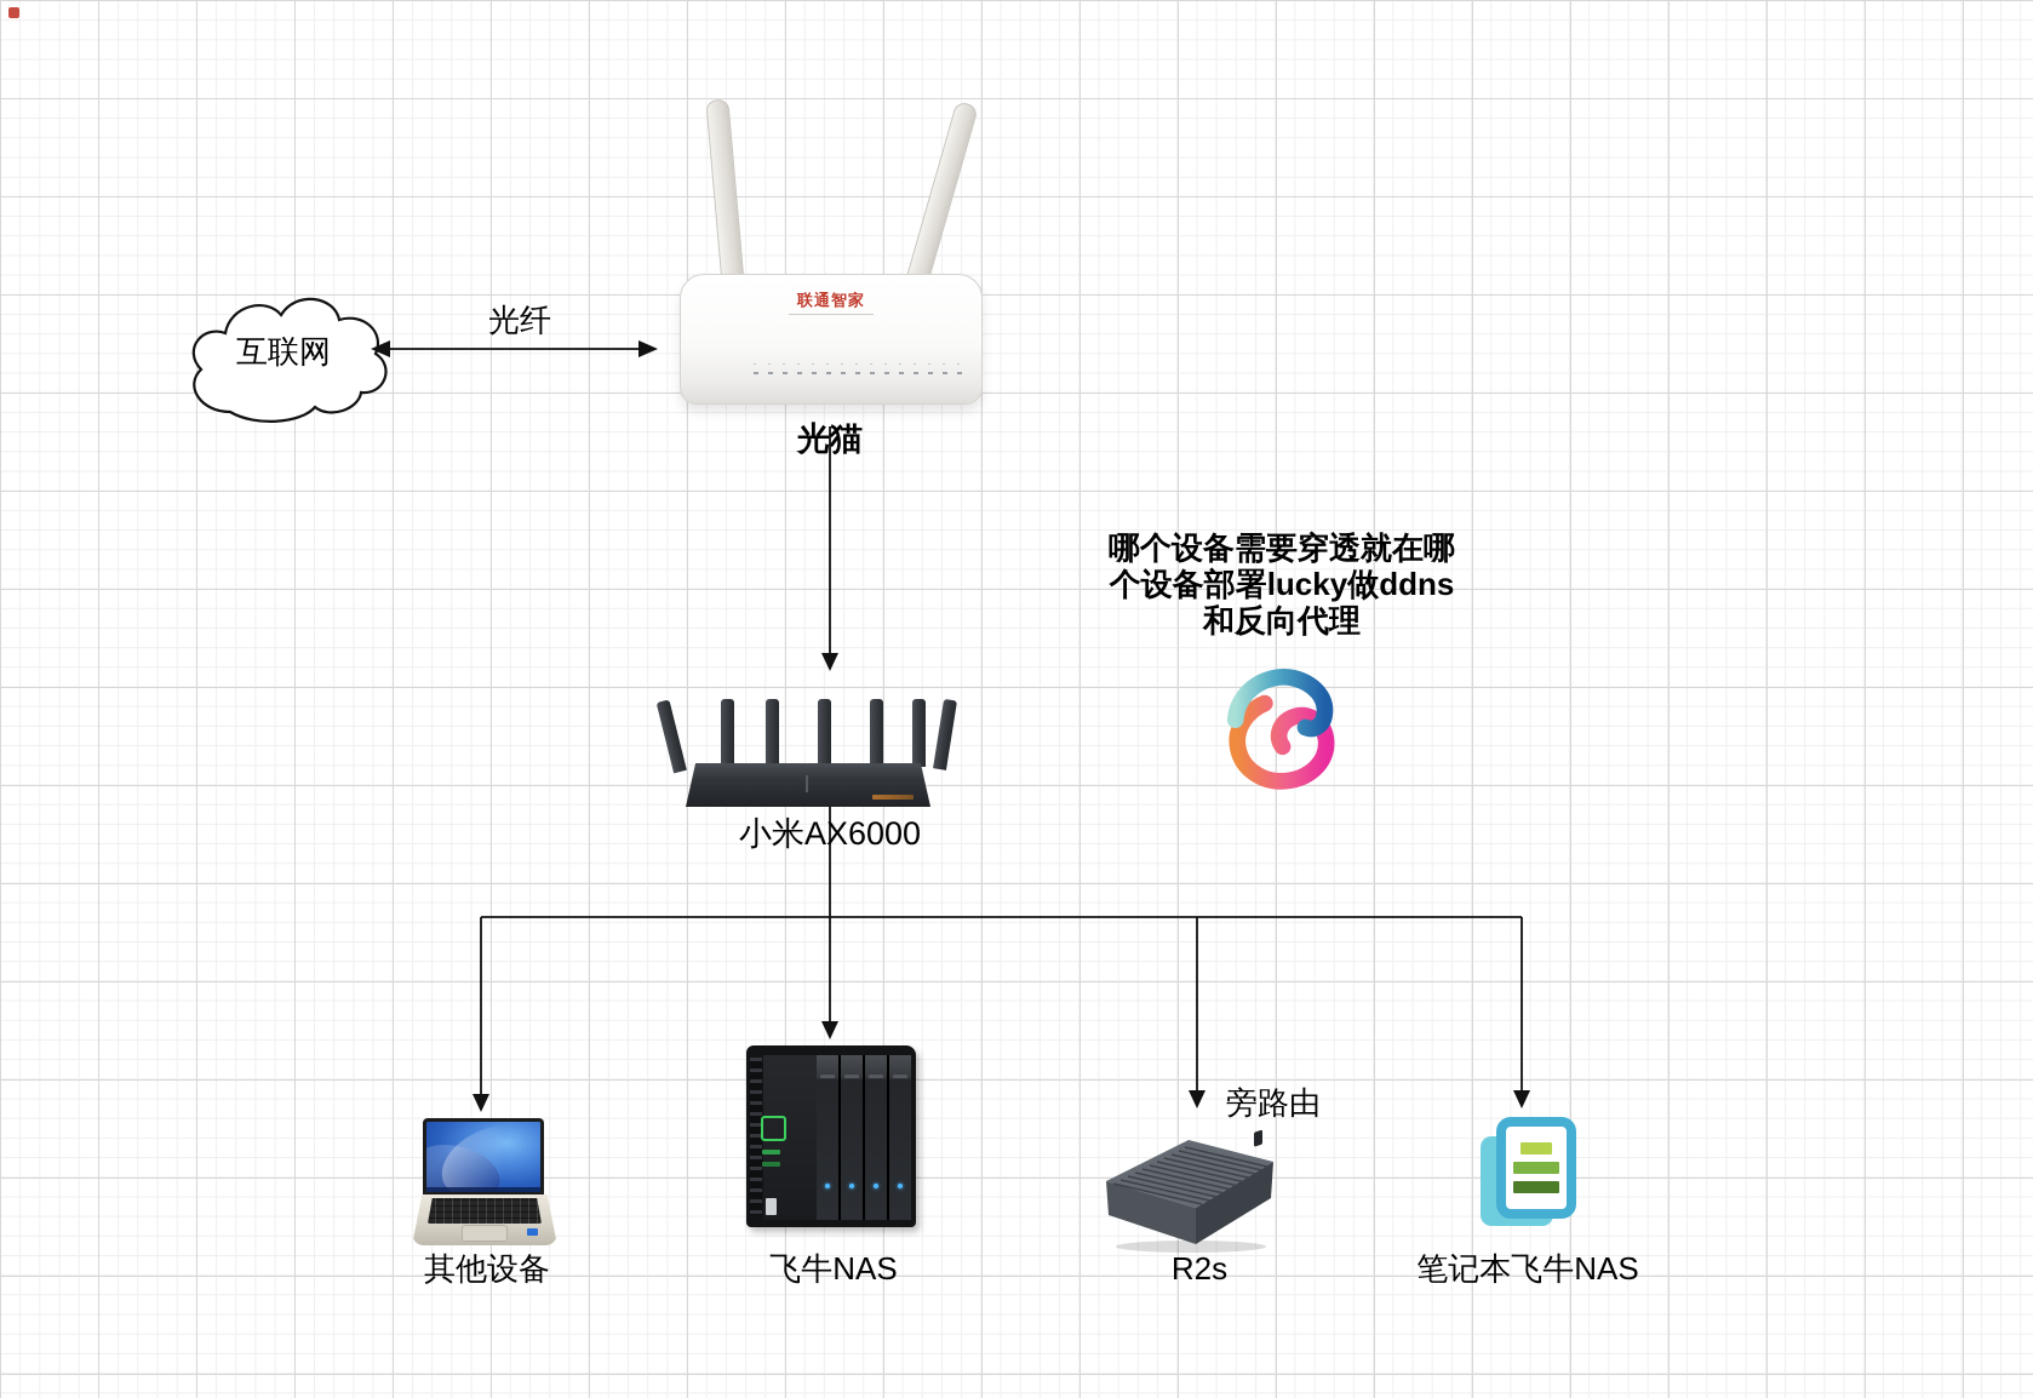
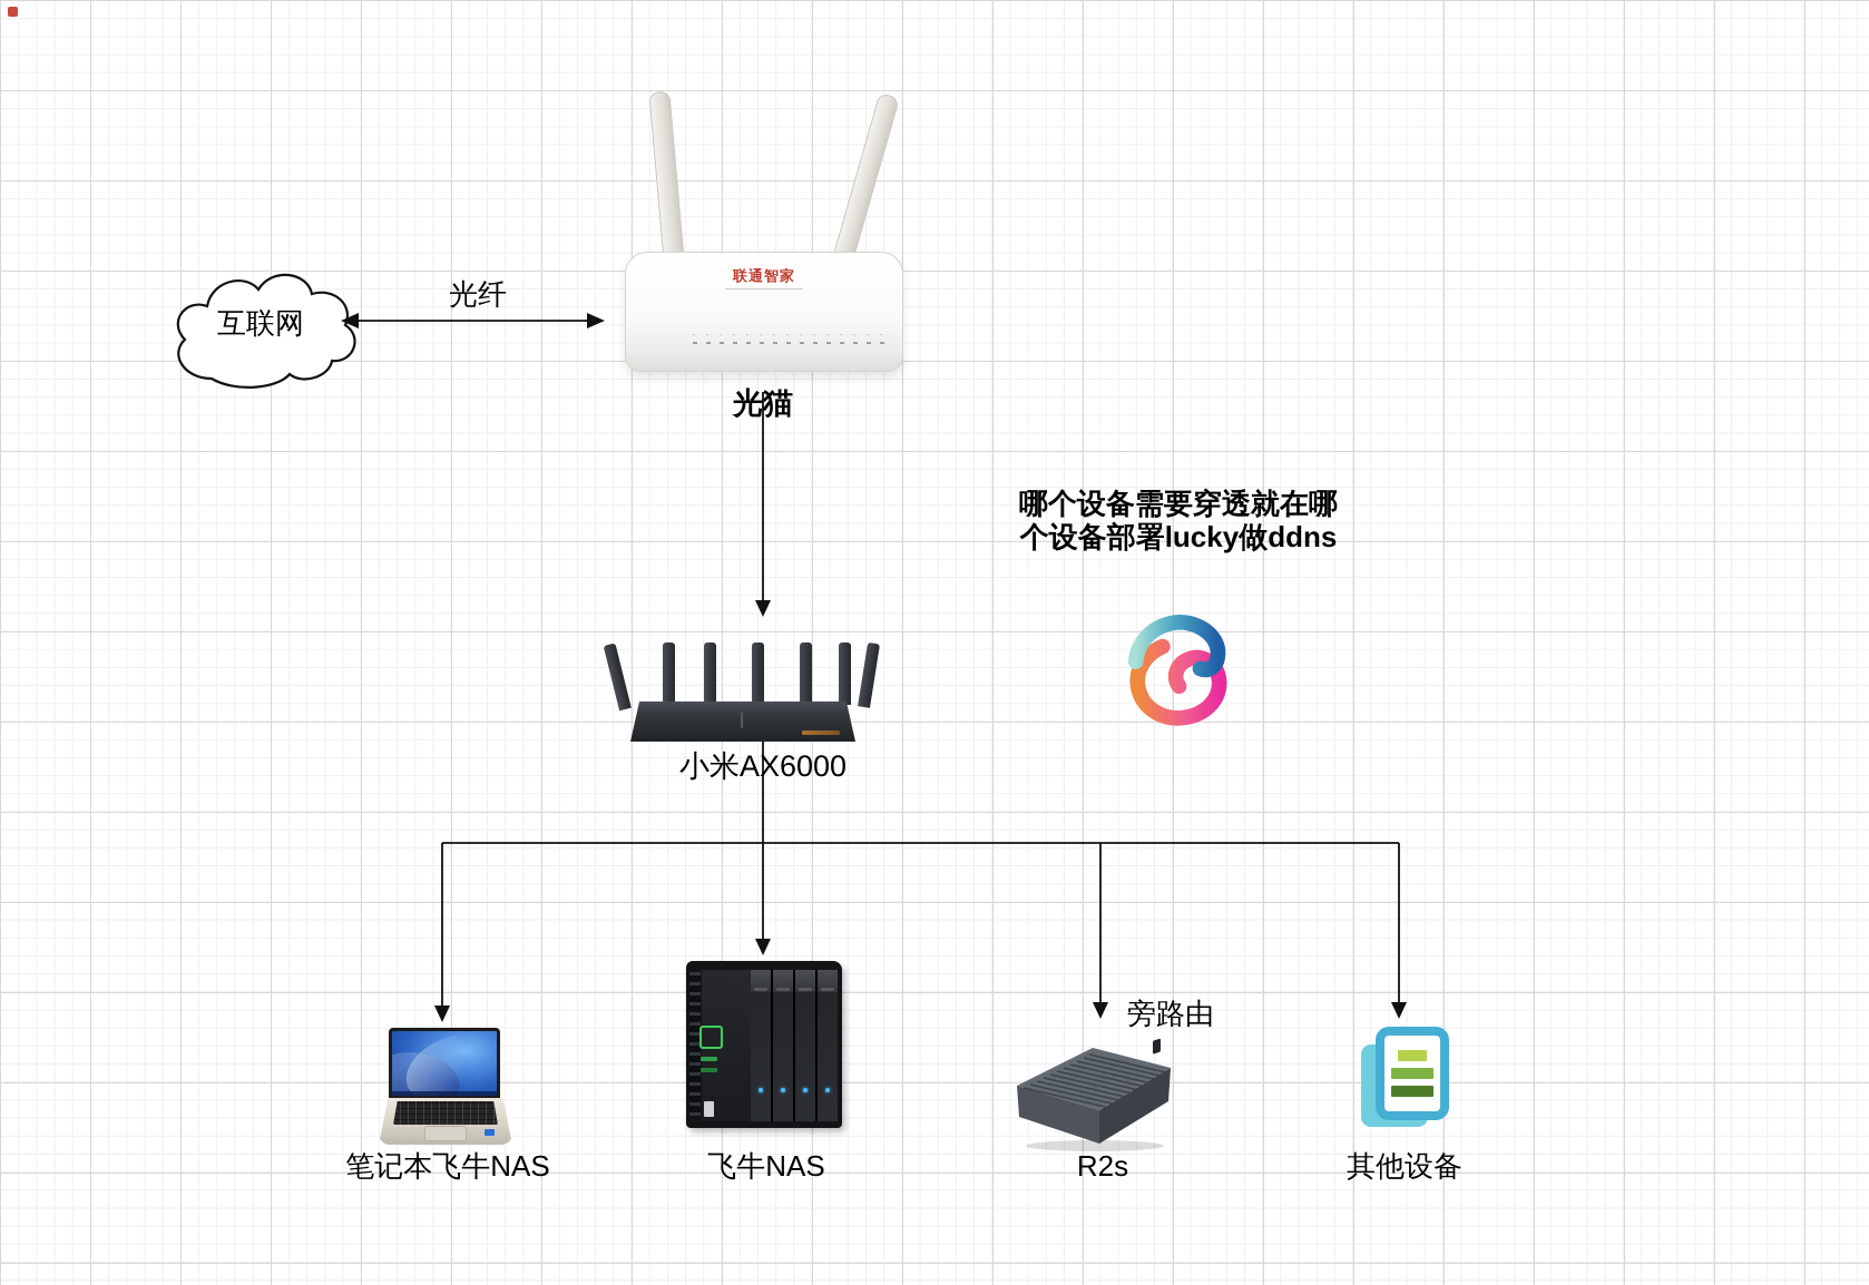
  互联网
  光纤
  光猫
  小米AX6000
  哪个设备需要穿透就在哪
  个设备部署lucky做ddns
- 和反向代理
  旁路由
- 其他设备
+ 笔记本飞牛NAS
  飞牛NAS
  R2s
- 笔记本飞牛NAS
+ 其他设备
  联通智家
